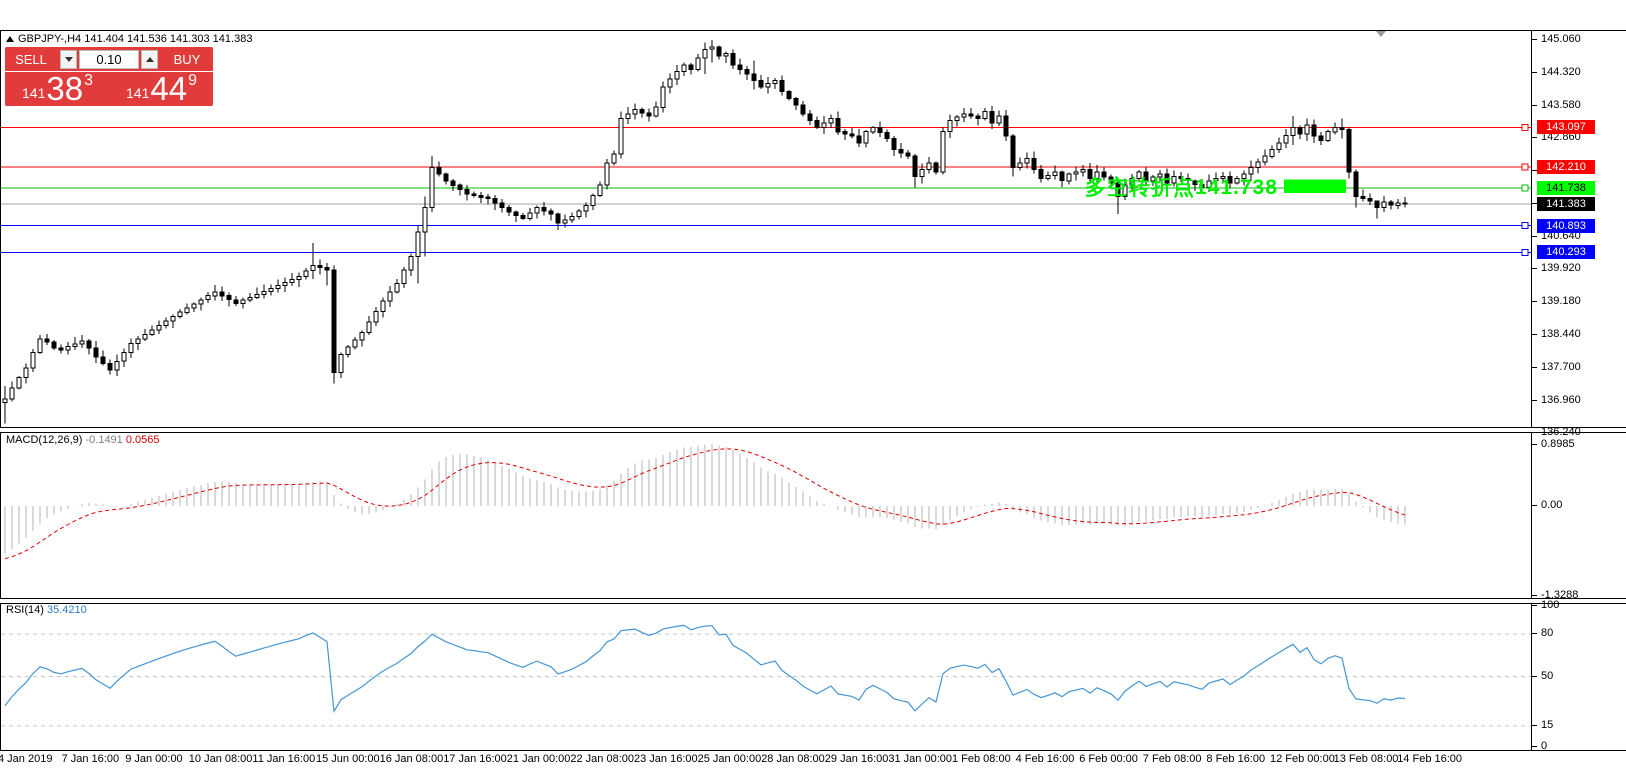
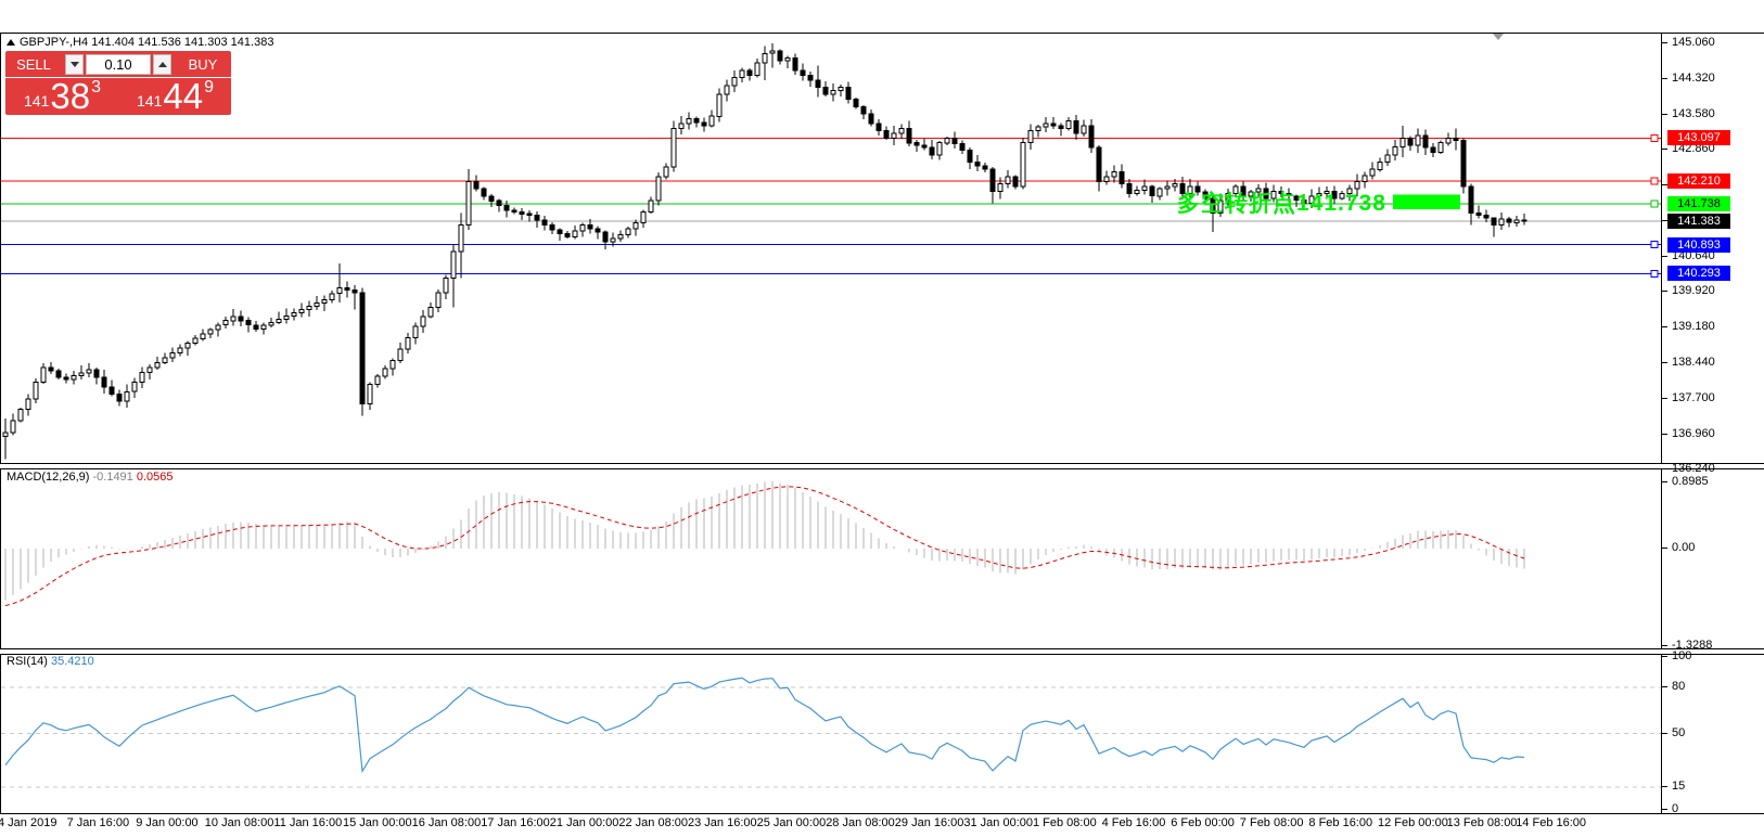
  GBPJPY-,H4 141.404 141.536 141.303 141.383
  MACD(12,26,9) -0.1491 0.0565
  RSI(14) 35.4210
  SELL
  0.10
  BUY
  141
  38
  3
  141
  44
  9
  多空转折点141.738
  145.060
  144.320
  143.580
  142.860
  140.640
  139.920
  139.180
  138.440
  137.700
  136.960
  136.240
  0.8985
  0.00
  -1.3288
  100
  80
  50
  15
  0
  143.097
  142.210
  141.738
  140.893
  140.293
  141.383
  4 Jan 2019
  7 Jan 16:00
  9 Jan 00:00
  10 Jan 08:00
  11 Jan 16:00
- 15 Jun 00:00
+ 15 Jan 00:00
  16 Jan 08:00
  17 Jan 16:00
  21 Jan 00:00
  22 Jan 08:00
  23 Jan 16:00
  25 Jan 00:00
  28 Jan 08:00
  29 Jan 16:00
  31 Jan 00:00
  1 Feb 08:00
  4 Feb 16:00
  6 Feb 00:00
  7 Feb 08:00
  8 Feb 16:00
  12 Feb 00:00
  13 Feb 08:00
  14 Feb 16:00
